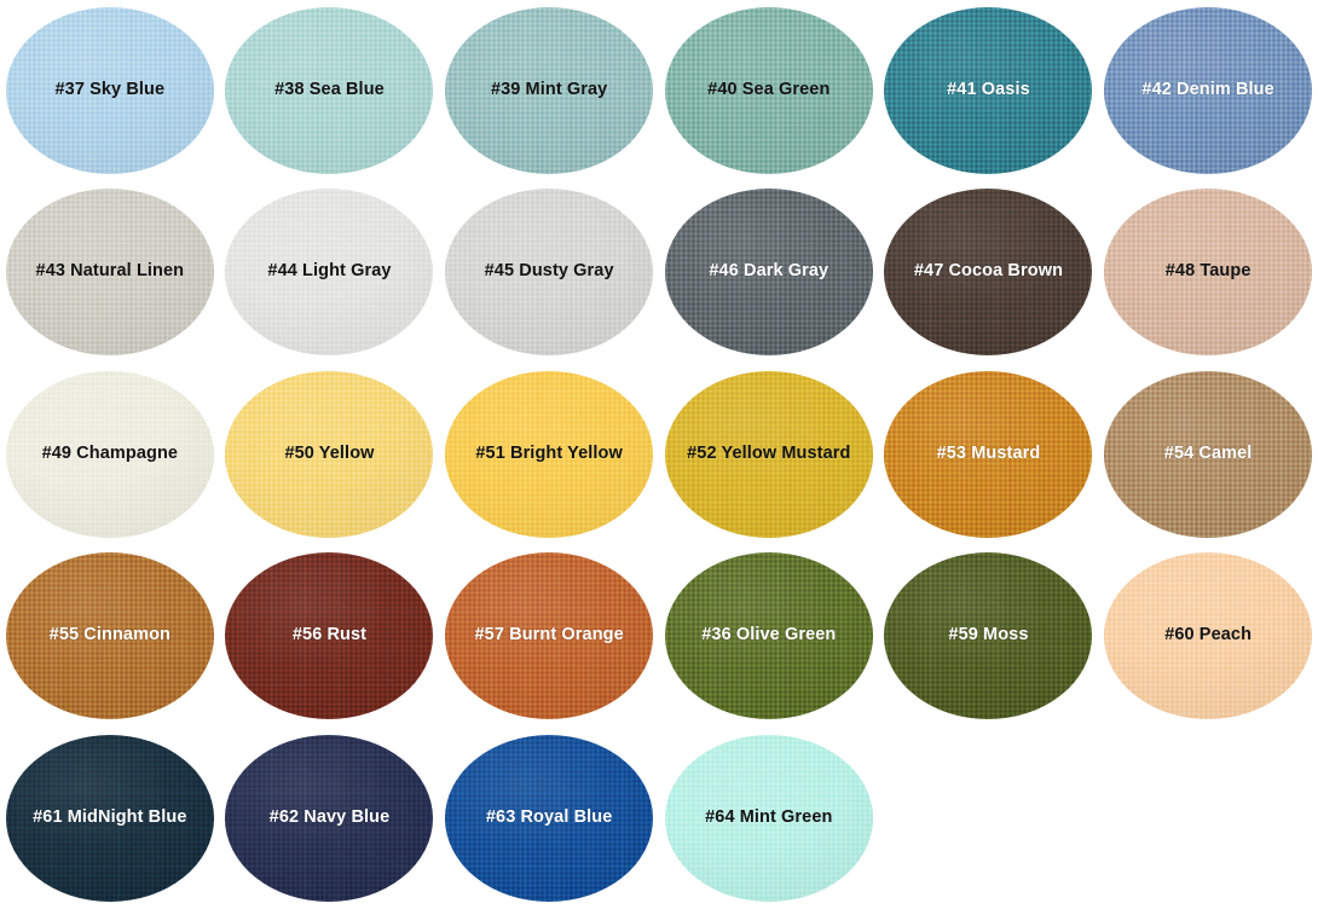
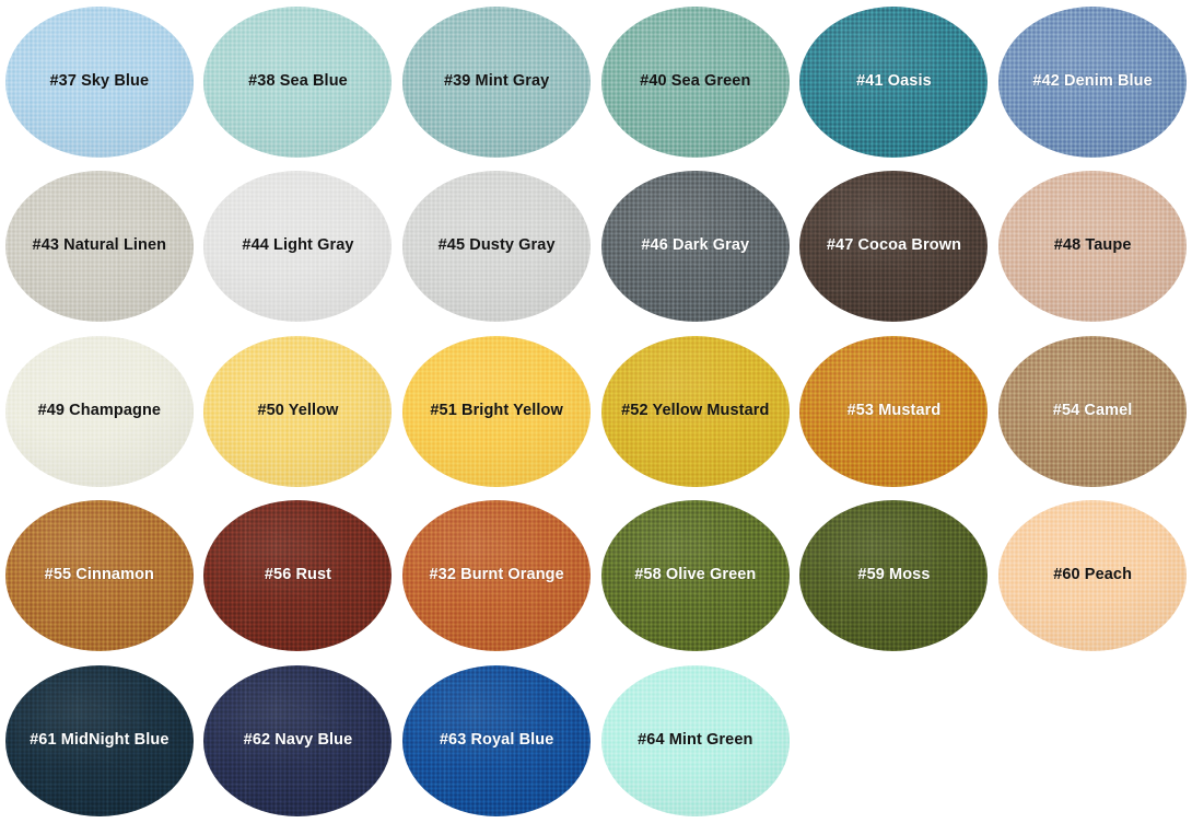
  #37 Sky Blue
  #38 Sea Blue
  #39 Mint Gray
  #40 Sea Green
  #41 Oasis
  #42 Denim Blue
  #43 Natural Linen
  #44 Light Gray
  #45 Dusty Gray
  #46 Dark Gray
  #47 Cocoa Brown
  #48 Taupe
  #49 Champagne
  #50 Yellow
  #51 Bright Yellow
  #52 Yellow Mustard
  #53 Mustard
  #54 Camel
  #55 Cinnamon
  #56 Rust
- #57 Burnt Orange
+ #32 Burnt Orange
- #36 Olive Green
+ #58 Olive Green
  #59 Moss
  #60 Peach
  #61 MidNight Blue
  #62 Navy Blue
  #63 Royal Blue
  #64 Mint Green
